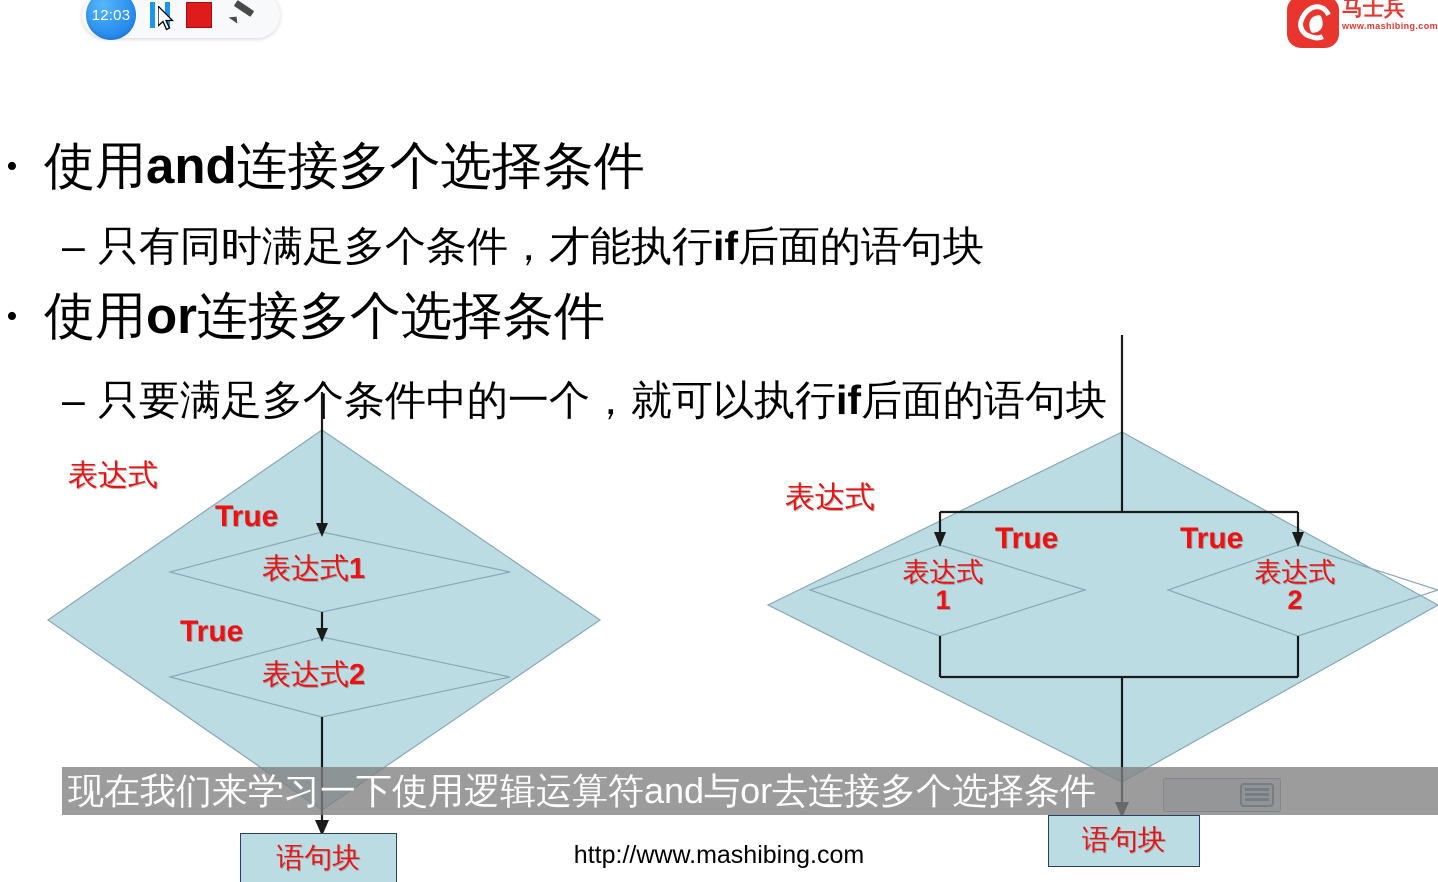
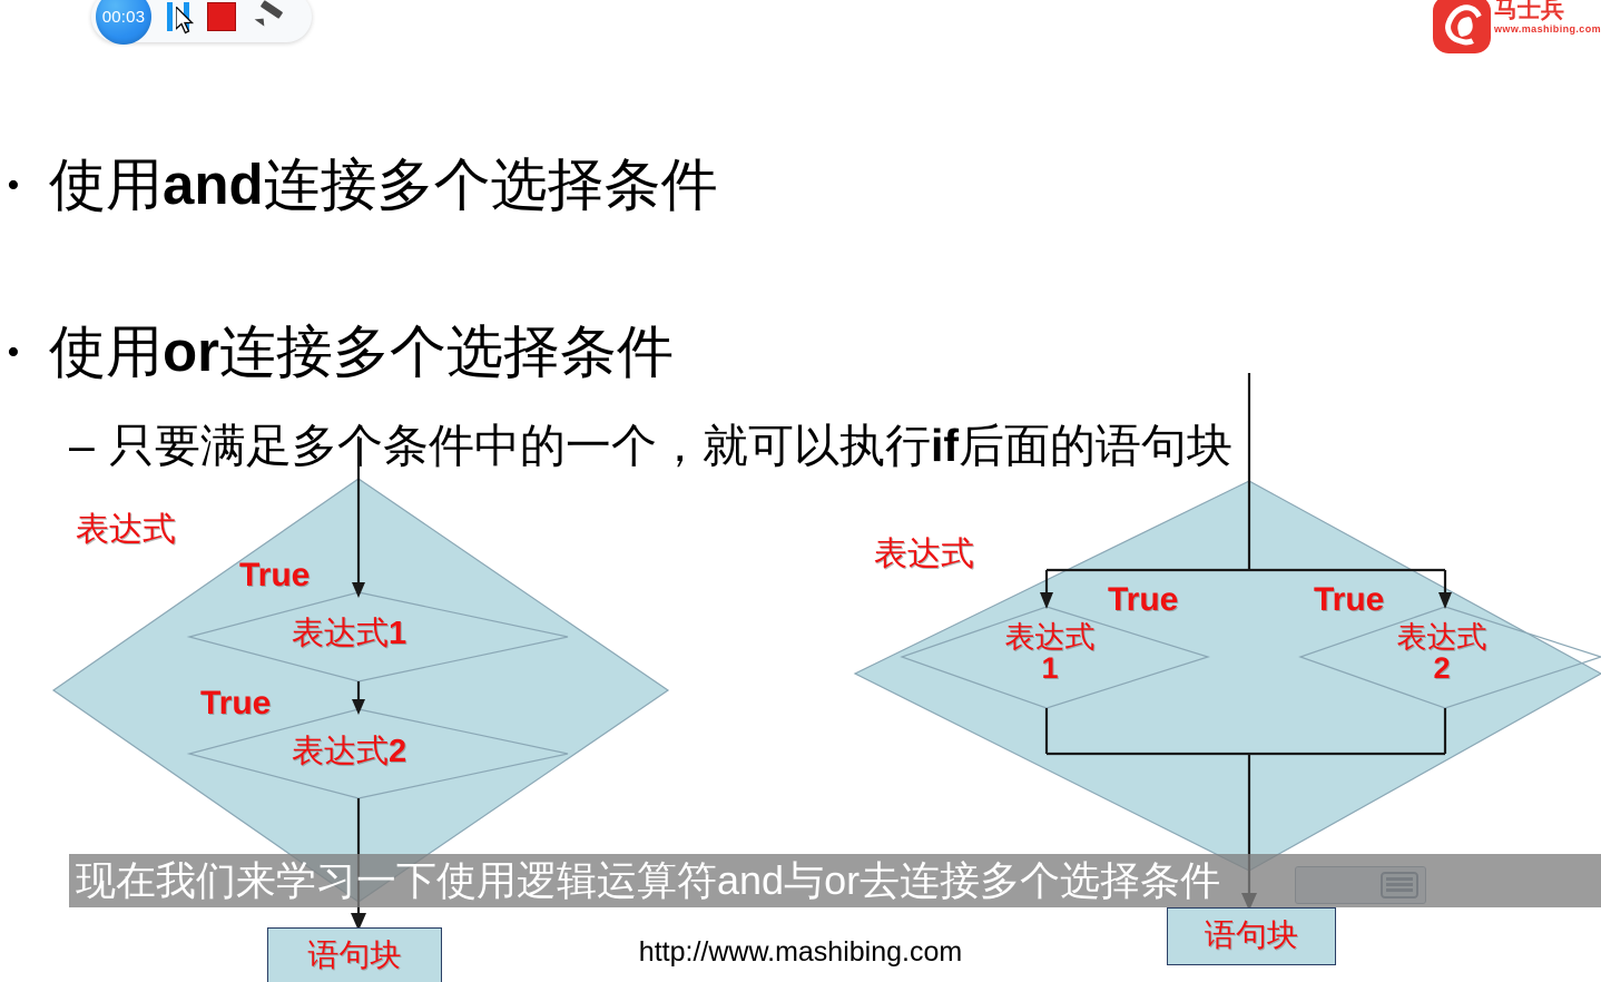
- 12:03
+ 00:03
  马士兵
  www.mashibing.com
  • 使用and连接多个选择条件
- – 只有同时满足多个条件，才能执行if后面的语句块
  • 使用or连接多个选择条件
  – 只要满足多个条件中的一个，就可以执行if后面的语句块
  表达式
  True
  True
  表达式1
  表达式2
  语句块
  表达式
  True
  True
  表达式
  1
  表达式
  2
  语句块
  现在我们来学习一下使用逻辑运算符and与or去连接多个选择条件
  http://www.mashibing.com
